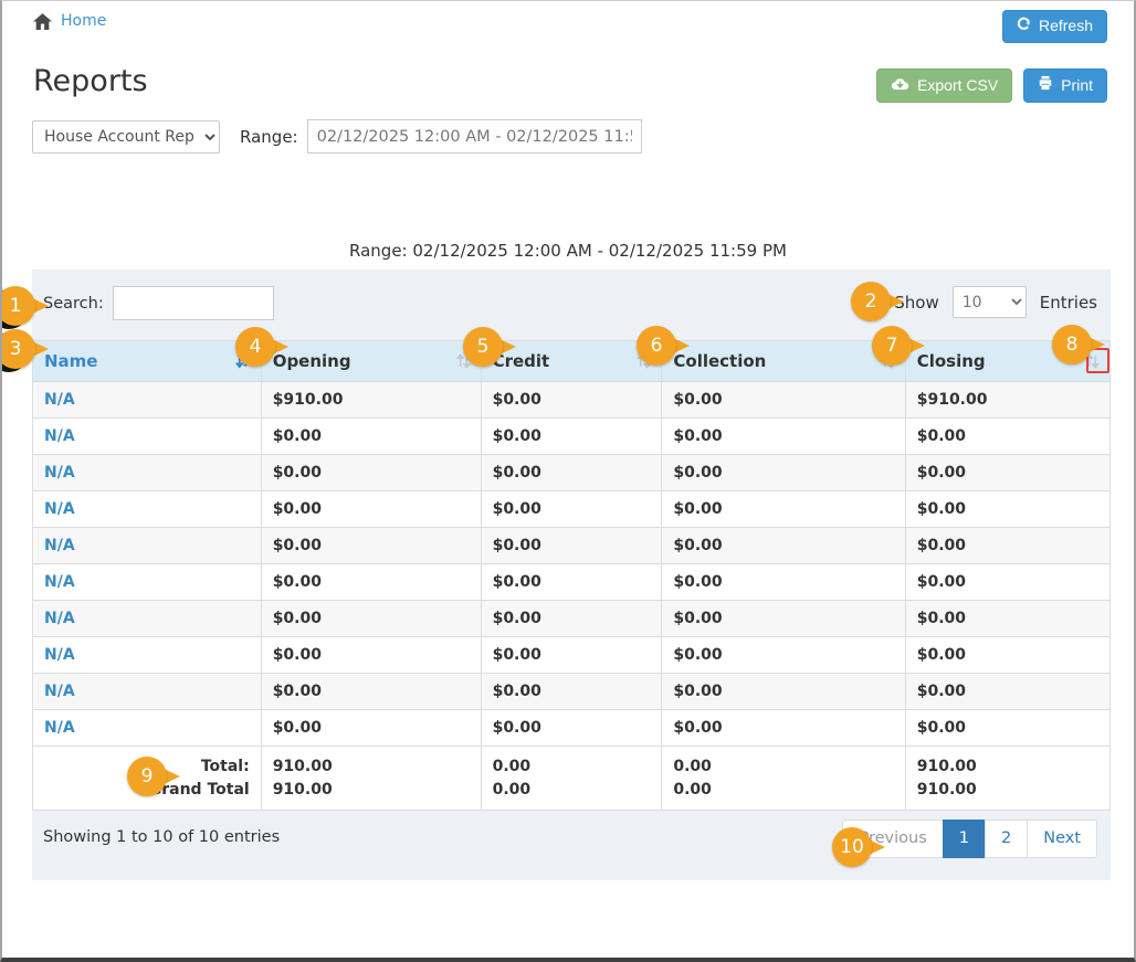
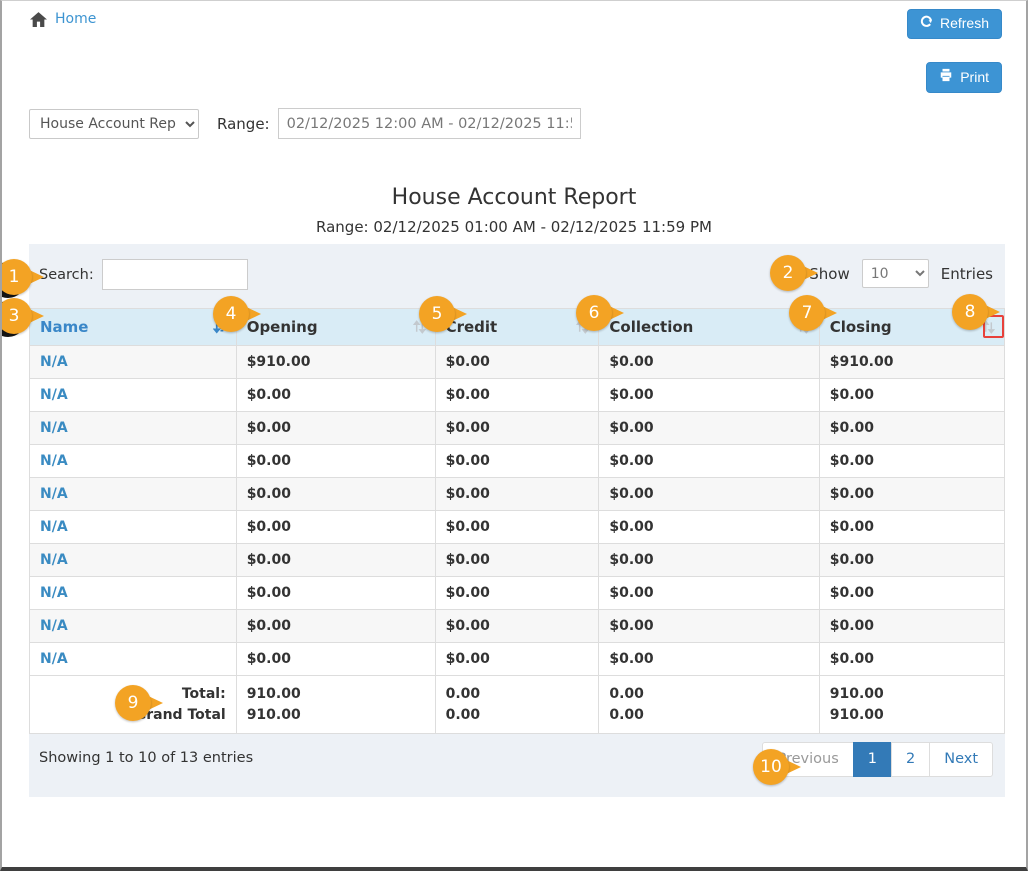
  Home
  Refresh
- Reports
- Export CSV
  Print
  House Account Rep
  Range:
  02/12/2025 12:00 AM - 02/12/2025 11:
+ House Account Report
- Range: 02/12/2025 12:00 AM - 02/12/2025 11:59 PM
+ Range: 02/12/2025 01:00 AM - 02/12/2025 11:59 PM
  earch:
  Show
  10
  Entries
  Name	Opening	Credit	Collection	Closing
  N/A	$910.00	$0.00	$0.00	$910.00
  N/A	$0.00	$0.00	$0.00	$0.00
  N/A	$0.00	$0.00	$0.00	$0.00
  N/A	$0.00	$0.00	$0.00	$0.00
  N/A	$0.00	$0.00	$0.00	$0.00
  N/A	$0.00	$0.00	$0.00	$0.00
  N/A	$0.00	$0.00	$0.00	$0.00
  N/A	$0.00	$0.00	$0.00	$0.00
  N/A	$0.00	$0.00	$0.00	$0.00
  N/A	$0.00	$0.00	$0.00	$0.00
  Total: rand Total	910.00910.00	0.000.00	0.000.00	910.00910.00
- Showing 1 to 10 of 10 entries
+ Showing 1 to 10 of 13 entries
  revious
  1
  2
  Next
  1
  2
  3
  4
  5
  6
  7
  8
  9
  10
